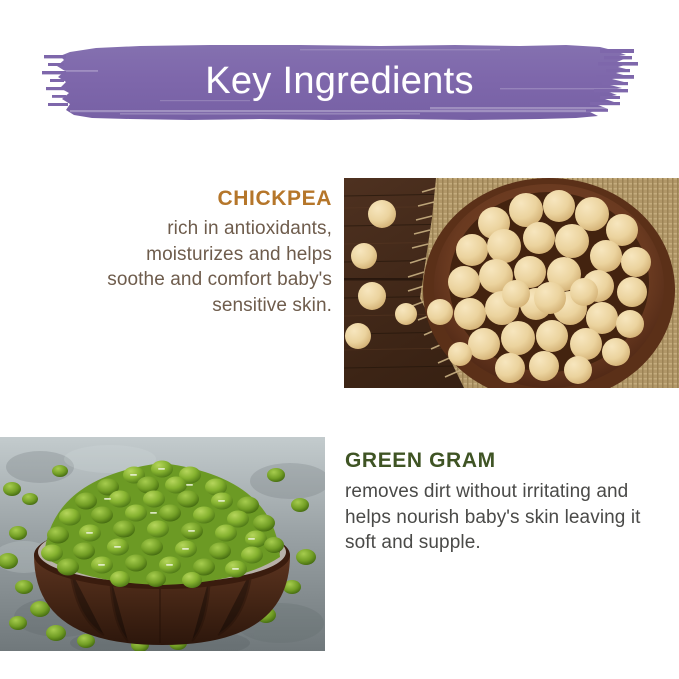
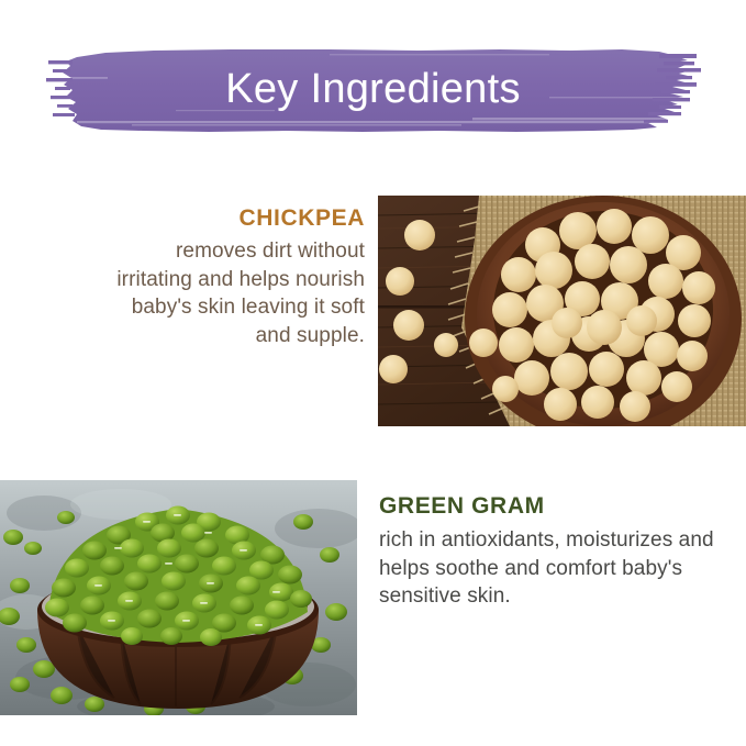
  Key Ingredients
  CHICKPEA
- rich in antioxidants, moisturizes and helps soothe and comfort baby's sensitive skin.
+ removes dirt without irritating and helps nourish baby's skin leaving it soft and supple.
  GREEN GRAM
- removes dirt without irritating and helps nourish baby's skin leaving it soft and supple.
+ rich in antioxidants, moisturizes and helps soothe and comfort baby's sensitive skin.
